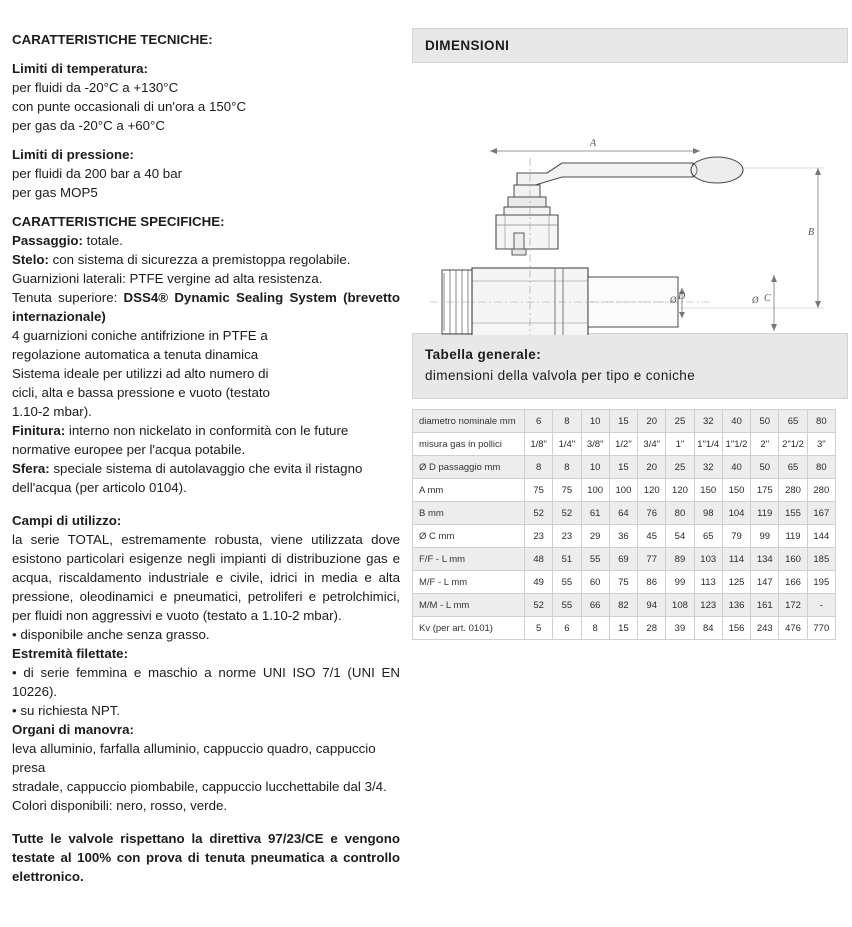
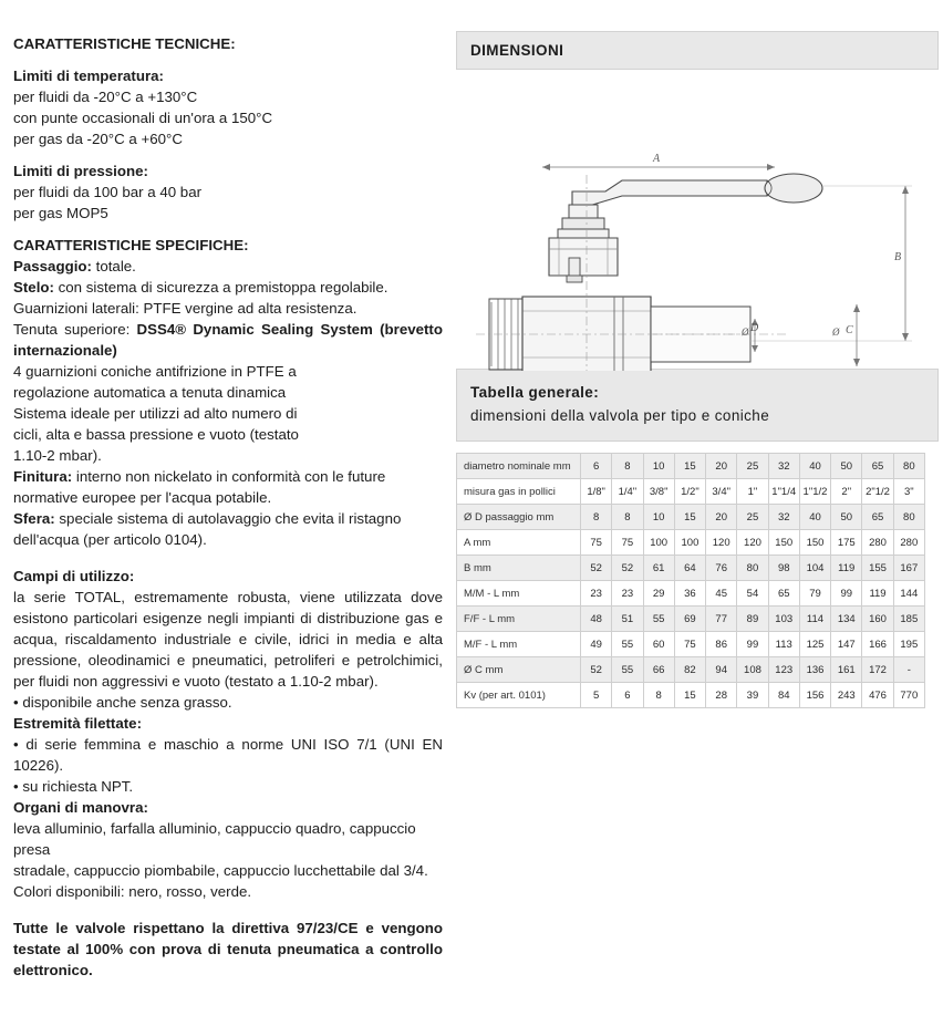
  CARATTERISTICHE TECNICHE:
  Limiti di temperatura:
  per fluidi da -20°C a +130°C
  con punte occasionali di un'ora a 150°C
  per gas da -20°C a +60°C
  Limiti di pressione:
- per fluidi da 200 bar a 40 bar
+ per fluidi da 100 bar a 40 bar
  per gas MOP5
  CARATTERISTICHE SPECIFICHE:
  Passaggio: totale.
  Stelo: con sistema di sicurezza a premistoppa regolabile.
  Guarnizioni laterali: PTFE vergine ad alta resistenza.
  Tenuta superiore: DSS4® Dynamic Sealing System (brevetto internazionale)
  4 guarnizioni coniche antifrizione in PTFE a
  regolazione automatica a tenuta dinamica
  Sistema ideale per utilizzi ad alto numero di
  cicli, alta e bassa pressione e vuoto (testato
  1.10-2 mbar).
  Finitura: interno non nickelato in conformità con le future normative europee per l'acqua potabile.
  Sfera: speciale sistema di autolavaggio che evita il ristagno dell'acqua (per articolo 0104).
  Campi di utilizzo:
  la serie TOTAL, estremamente robusta, viene utilizzata dove esistono particolari esigenze negli impianti di distribuzione gas e acqua, riscaldamento industriale e civile, idrici in media e alta pressione, oleodinamici e pneumatici, petroliferi e petrolchimici, per fluidi non aggressivi e vuoto (testato a 1.10-2 mbar).
  • disponibile anche senza grasso.
  Estremità filettate:
  • di serie femmina e maschio a norme UNI ISO 7/1 (UNI EN 10226).
  • su richiesta NPT.
  Organi di manovra:
  leva alluminio, farfalla alluminio, cappuccio quadro, cappuccio presa
  stradale, cappuccio piombabile, cappuccio lucchettabile dal 3/4.
  Colori disponibili: nero, rosso, verde.
  Tutte le valvole rispettano la direttiva 97/23/CE e vengono testate al 100% con prova di tenuta pneumatica a controllo elettronico.
  DIMENSIONI
  A
  B
  C
  Ø
  D
  Ø
  Tabella generale:
  dimensioni della valvola per tipo e coniche
  diametro nominale mm	6	8	10	15	20	25	32	40	50	65	80
  misura gas in pollici	1/8"	1/4"	3/8"	1/2"	3/4"	1"	1"1/4	1"1/2	2"	2"1/2	3"
  Ø D passaggio mm	8	8	10	15	20	25	32	40	50	65	80
  A mm	75	75	100	100	120	120	150	150	175	280	280
  B mm	52	52	61	64	76	80	98	104	119	155	167
- Ø C mm	23	23	29	36	45	54	65	79	99	119	144
+ M/M - L mm	23	23	29	36	45	54	65	79	99	119	144
  F/F - L mm	48	51	55	69	77	89	103	114	134	160	185
  M/F - L mm	49	55	60	75	86	99	113	125	147	166	195
- M/M - L mm	52	55	66	82	94	108	123	136	161	172	-
+ Ø C mm	52	55	66	82	94	108	123	136	161	172	-
  Kv (per art. 0101)	5	6	8	15	28	39	84	156	243	476	770
